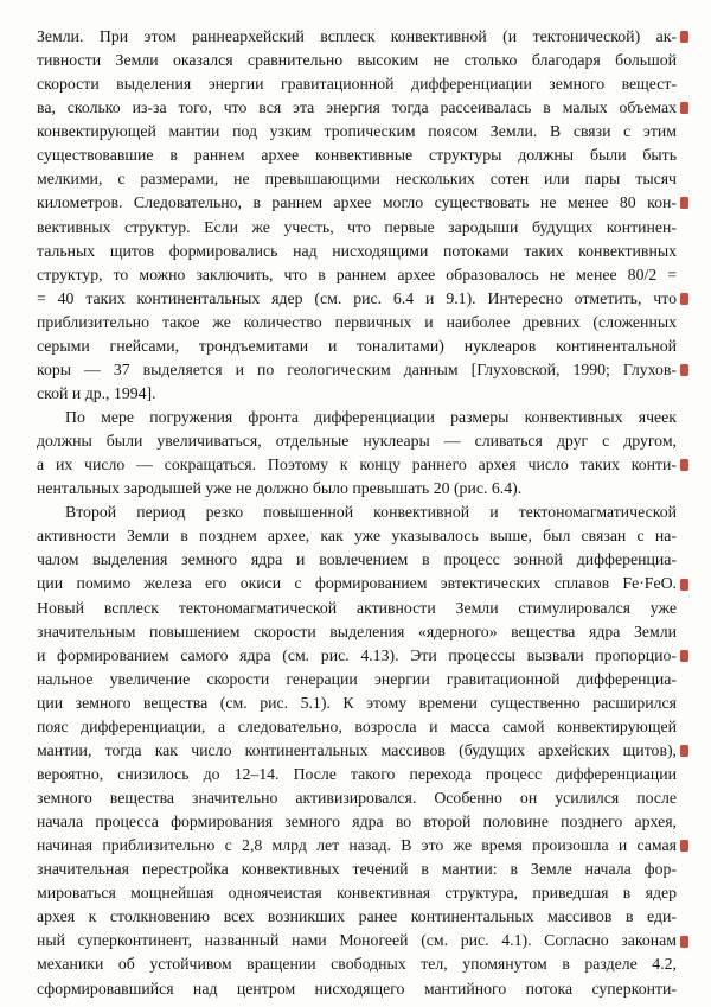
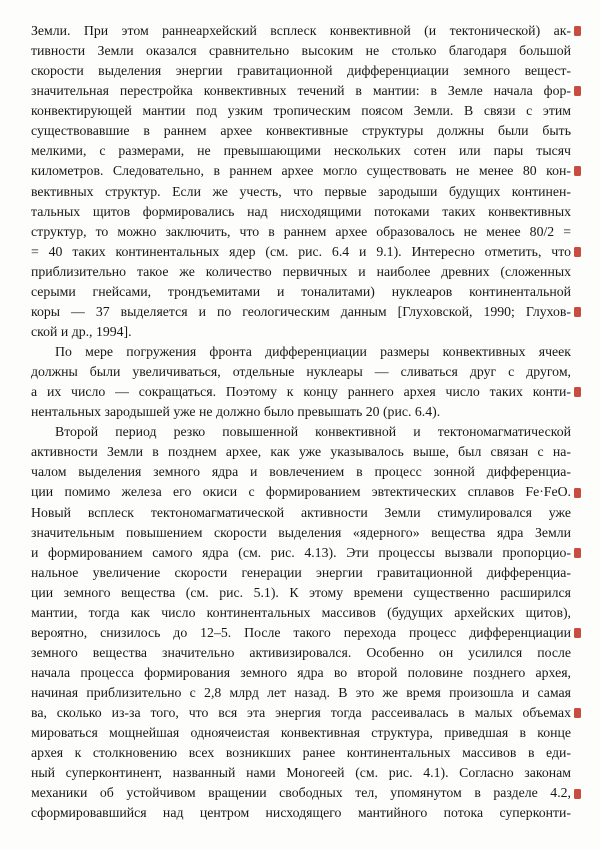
  Земли. При этом раннеархейский всплеск конвективной (и тектонической) ак-
  тивности Земли оказался сравнительно высоким не столько благодаря большой
  скорости выделения энергии гравитационной дифференциации земного вещест-
- ва, сколько из-за того, что вся эта энергия тогда рассеивалась в малых объемах
+ значительная перестройка конвективных течений в мантии: в Земле начала фор-
  конвектирующей мантии под узким тропическим поясом Земли. В связи с этим
  существовавшие в раннем архее конвективные структуры должны были быть
  мелкими, с размерами, не превышающими нескольких сотен или пары тысяч
  километров. Следовательно, в раннем архее могло существовать не менее 80 кон-
  вективных структур. Если же учесть, что первые зародыши будущих континен-
  тальных щитов формировались над нисходящими потоками таких конвективных
  структур, то можно заключить, что в раннем архее образовалось не менее 80/2 =
  = 40 таких континентальных ядер (см. рис. 6.4 и 9.1). Интересно отметить, что
  приблизительно такое же количество первичных и наиболее древних (сложенных
  серыми гнейсами, трондъемитами и тоналитами) нуклеаров континентальной
  коры — 37 выделяется и по геологическим данным [Глуховской, 1990; Глухов-
  ской и др., 1994].
  По мере погружения фронта дифференциации размеры конвективных ячеек
  должны были увеличиваться, отдельные нуклеары — сливаться друг с другом,
  а их число — сокращаться. Поэтому к концу раннего архея число таких конти-
  нентальных зародышей уже не должно было превышать 20 (рис. 6.4).
  Второй период резко повышенной конвективной и тектономагматической
  активности Земли в позднем архее, как уже указывалось выше, был связан с на-
  чалом выделения земного ядра и вовлечением в процесс зонной дифференциа-
  ции помимо железа его окиси с формированием эвтектических сплавов Fe·FeO.
  Новый всплеск тектономагматической активности Земли стимулировался уже
  значительным повышением скорости выделения «ядерного» вещества ядра Земли
  и формированием самого ядра (см. рис. 4.13). Эти процессы вызвали пропорцио-
  нальное увеличение скорости генерации энергии гравитационной дифференциа-
  ции земного вещества (см. рис. 5.1). К этому времени существенно расширился
- пояс дифференциации, а следовательно, возросла и масса самой конвектирующей
  мантии, тогда как число континентальных массивов (будущих архейских щитов),
- вероятно, снизилось до 12–14. После такого перехода процесс дифференциации
+ вероятно, снизилось до 12–5. После такого перехода процесс дифференциации
  земного вещества значительно активизировался. Особенно он усилился после
  начала процесса формирования земного ядра во второй половине позднего архея,
  начиная приблизительно с 2,8 млрд лет назад. В это же время произошла и самая
- значительная перестройка конвективных течений в мантии: в Земле начала фор-
+ ва, сколько из-за того, что вся эта энергия тогда рассеивалась в малых объемах
- мироваться мощнейшая одноячеистая конвективная структура, приведшая в ядер
+ мироваться мощнейшая одноячеистая конвективная структура, приведшая в конце
  архея к столкновению всех возникших ранее континентальных массивов в еди-
  ный суперконтинент, названный нами Моногеей (см. рис. 4.1). Согласно законам
  механики об устойчивом вращении свободных тел, упомянутом в разделе 4.2,
  сформировавшийся над центром нисходящего мантийного потока суперконти-
